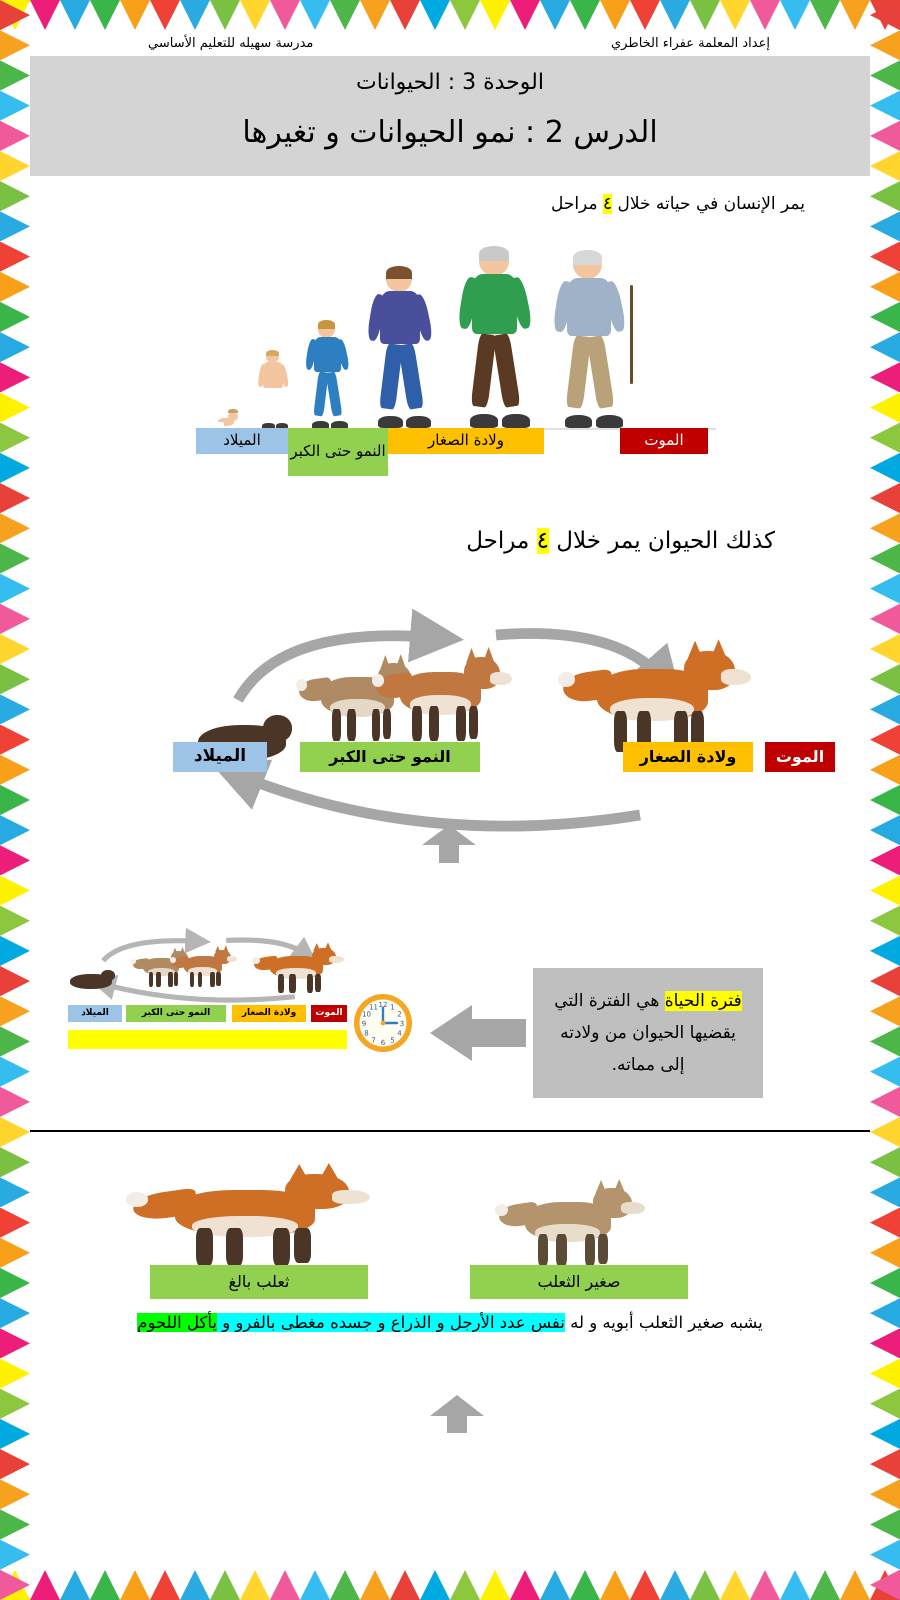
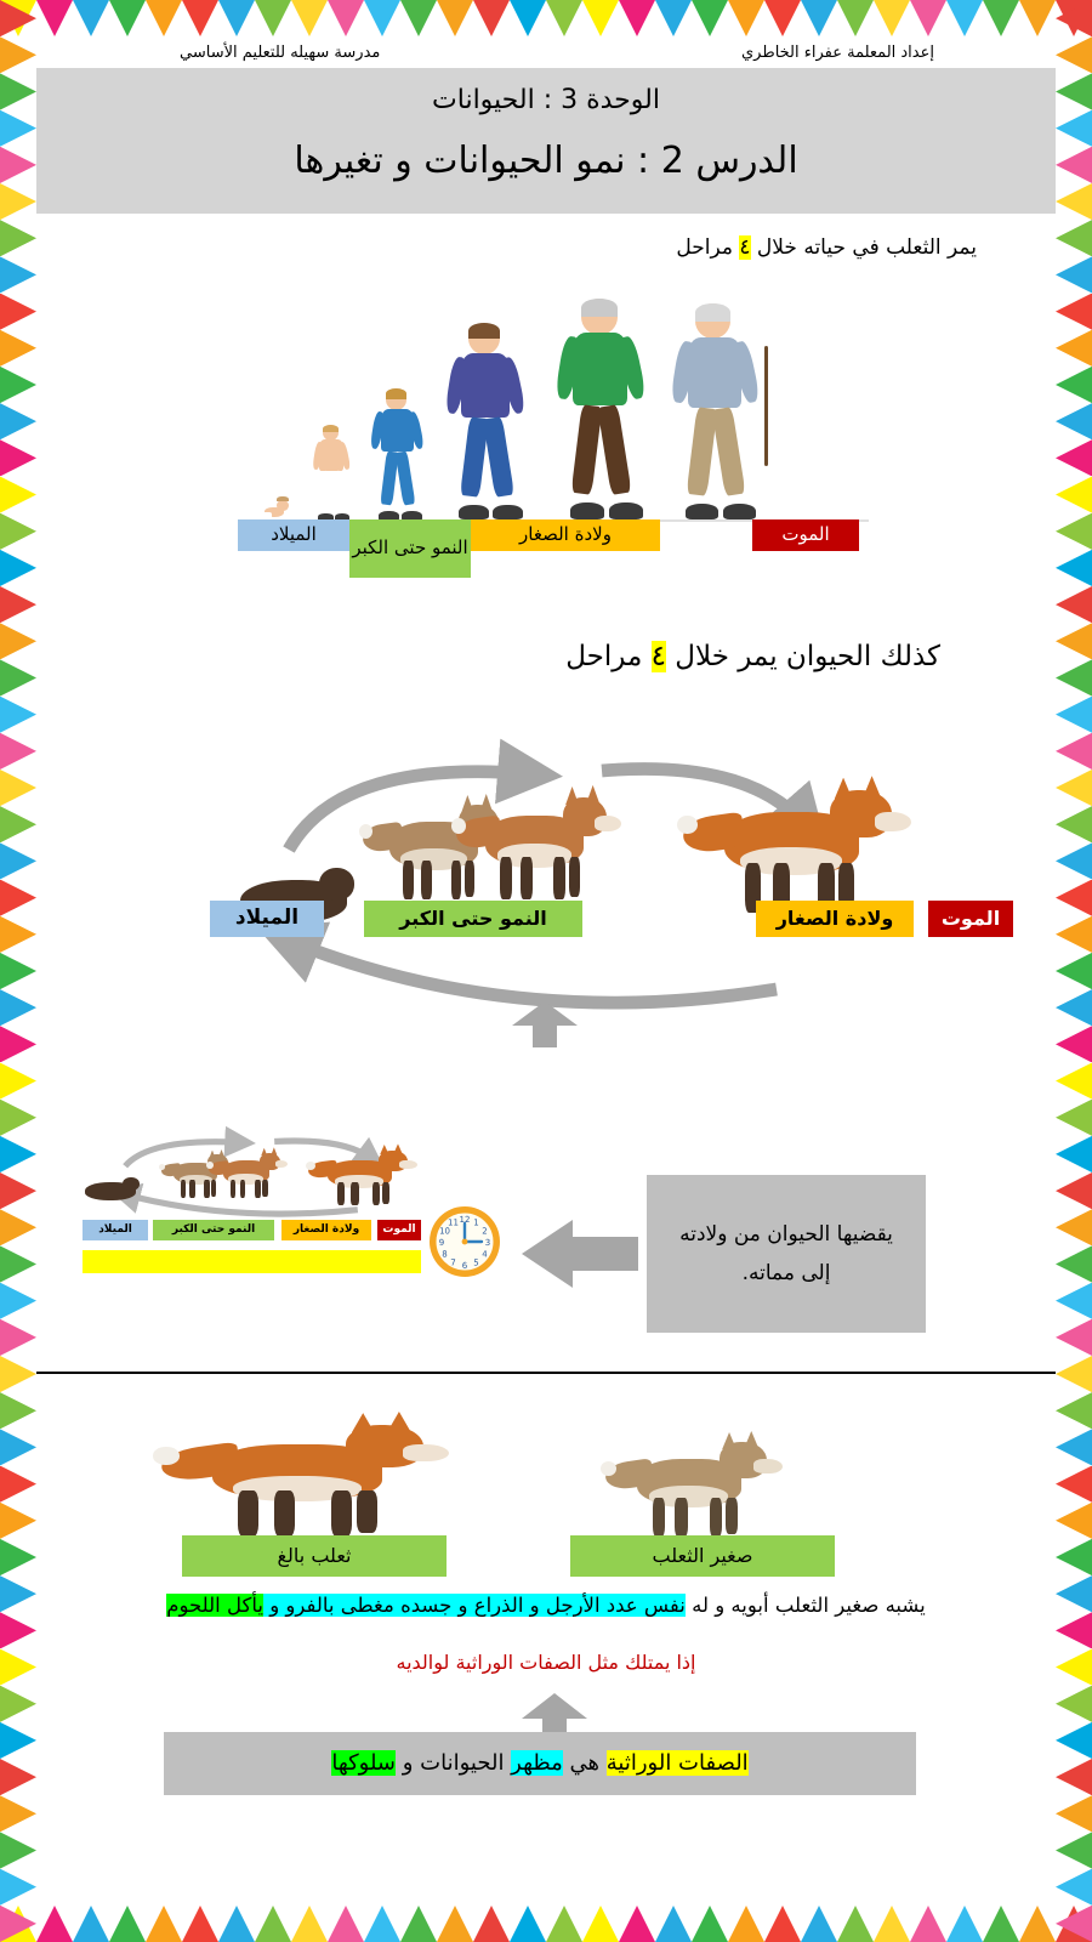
  إعداد المعلمة عفراء الخاطري
  مدرسة سهيله للتعليم الأساسي
  الوحدة 3 : الحيوانات
  الدرس 2 : نمو الحيوانات و تغيرها
- يمر الإنسان في حياته خلال ٤ مراحل
+ يمر الثعلب في حياته خلال ٤ مراحل
  الميلاد
  النمو حتى الكبر
  ولادة الصغار
  الموت
  كذلك الحيوان يمر خلال ٤ مراحل
  الميلاد
  النمو حتى الكبر
  ولادة الصغار
  الموت
  الميلاد
  النمو حتى الكبر
  ولادة الصغار
  الموت
  12
  1
  2
  3
  4
  5
  6
  7
  8
  9
  10
  11
- فترة الحياة هي الفترة التي
  يقضيها الحيوان من ولادته
  إلى مماته.
  ثعلب بالغ
  صغير الثعلب
  يشبه صغير الثعلب أبويه و له نفس عدد الأرجل و الذراع و جسده مغطى بالفرو و يأكل اللحوم
+ إذا يمتلك مثل الصفات الوراثية لوالديه
+ الصفات الوراثية هي مظهر الحيوانات و سلوكها
